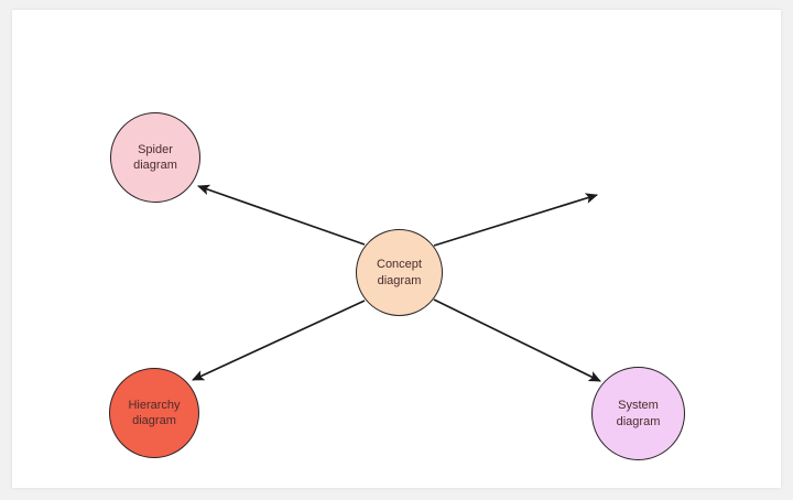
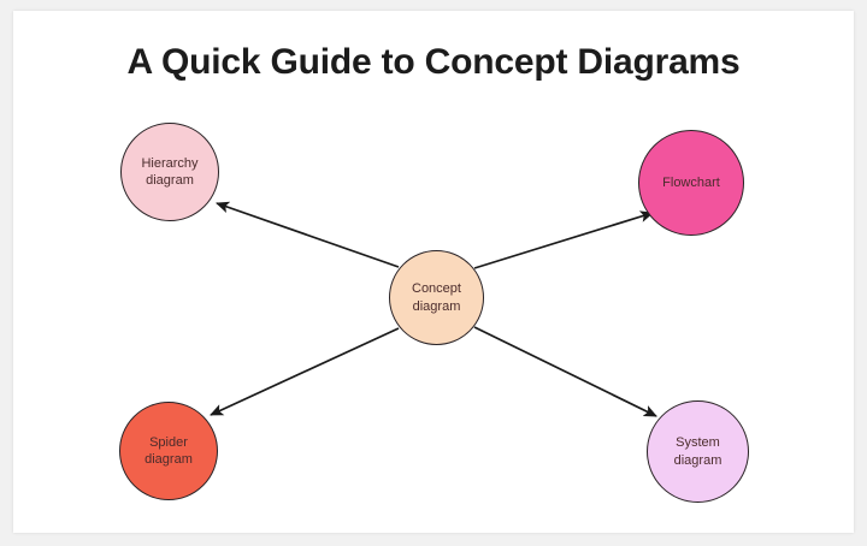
+ A Quick Guide to Concept Diagrams
- Spider
+ Hierarchy
  diagram
+ Flowchart
  Concept
  diagram
- Hierarchy
+ Spider
  diagram
  System
  diagram
